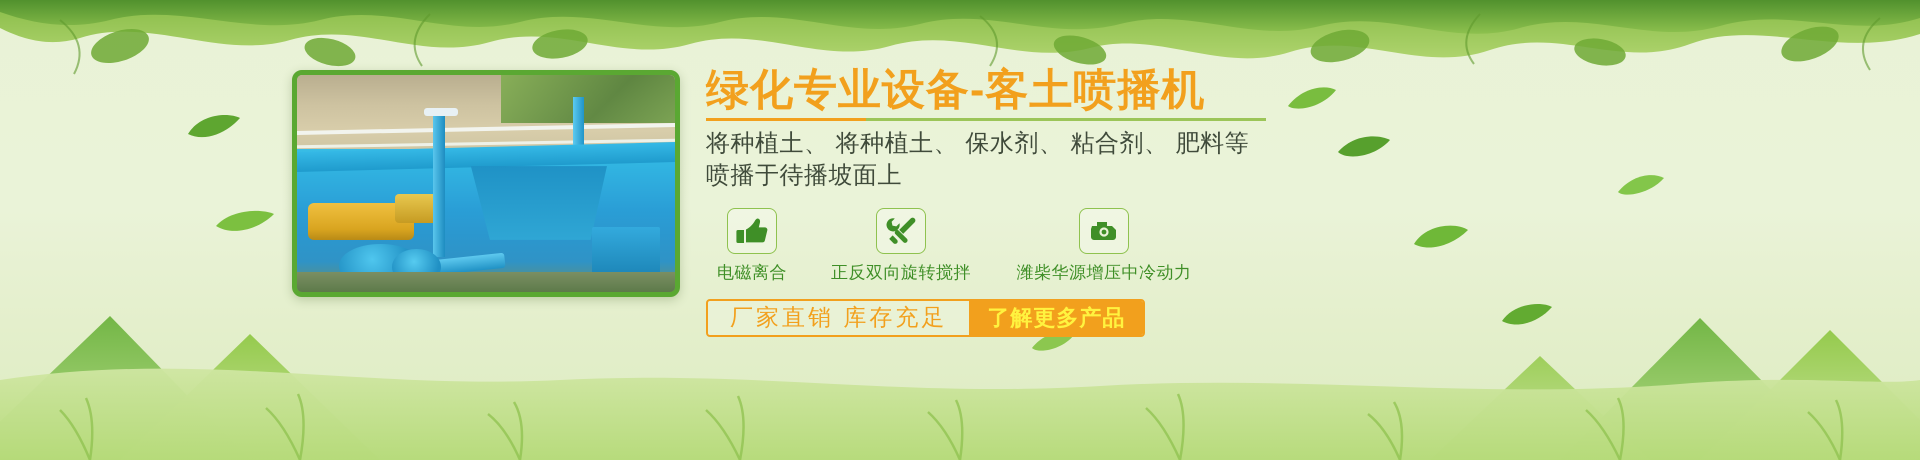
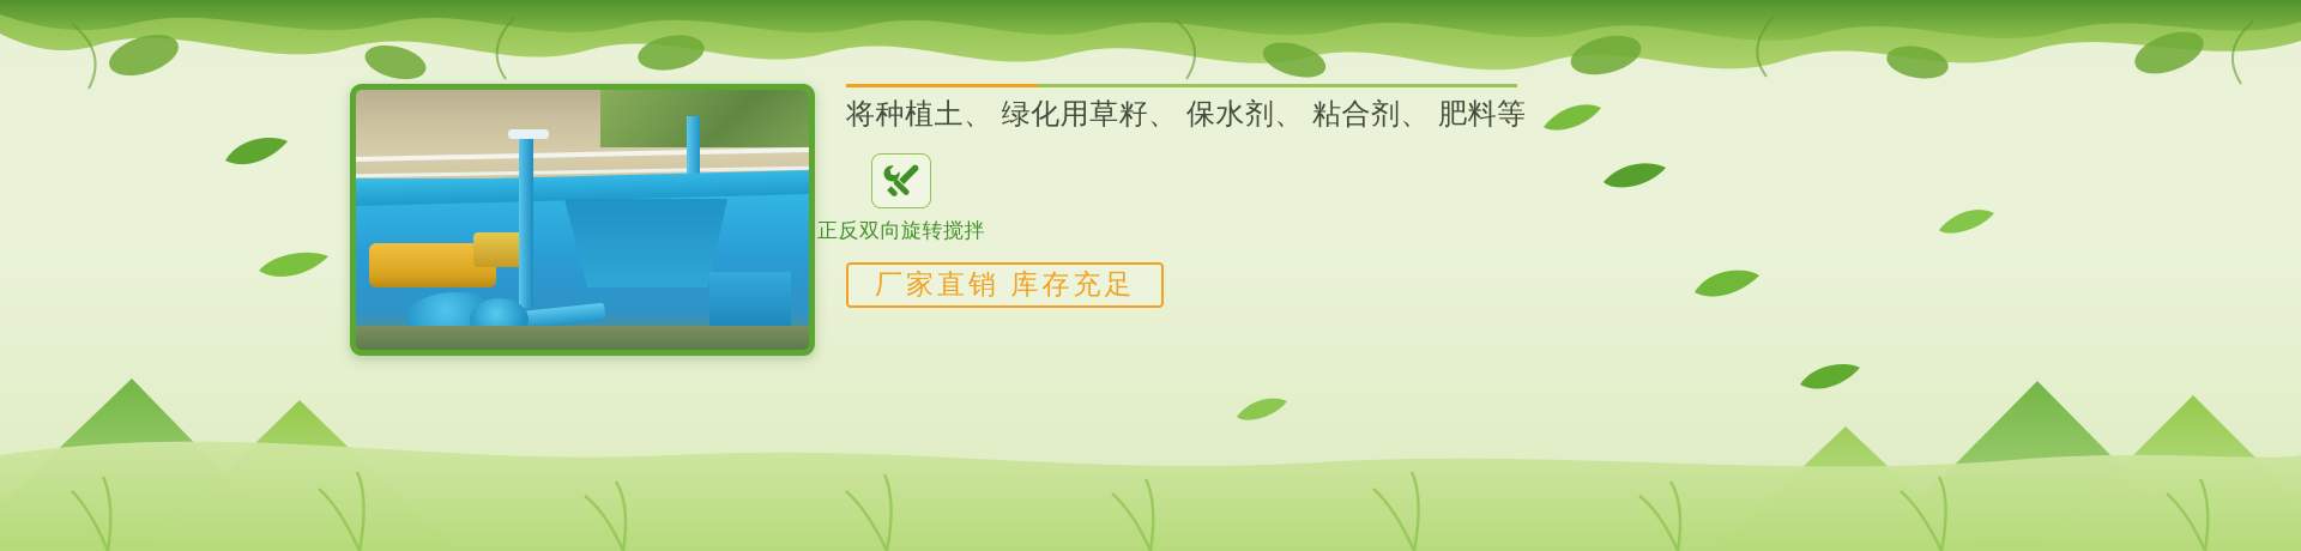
- 绿化专业设备-客土喷播机
- 将种植土、 将种植土、 保水剂、 粘合剂、 肥料等
+ 将种植土、 绿化用草籽、 保水剂、 粘合剂、 肥料等
- 喷播于待播坡面上
- 电磁离合
  正反双向旋转搅拌
- 潍柴华源增压中冷动力
  厂家直销 库存充足
- 了解更多产品
